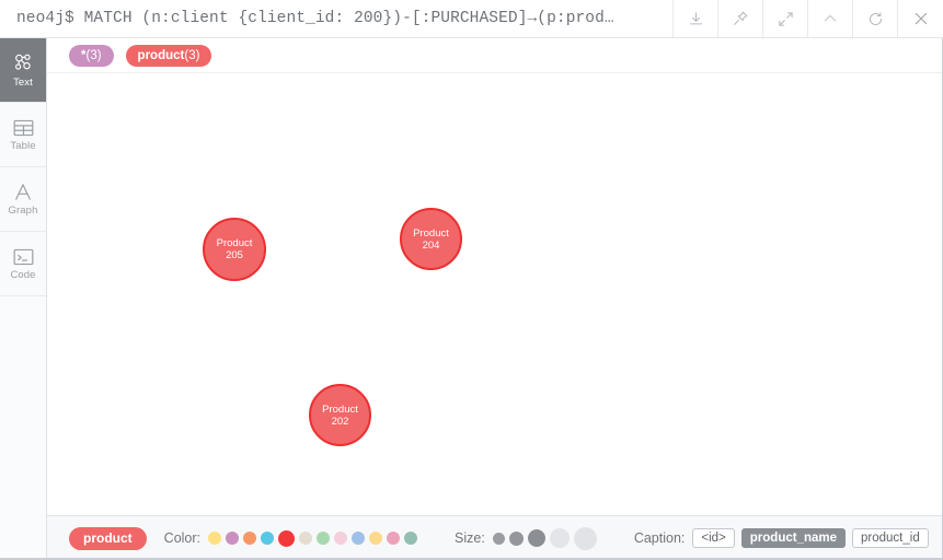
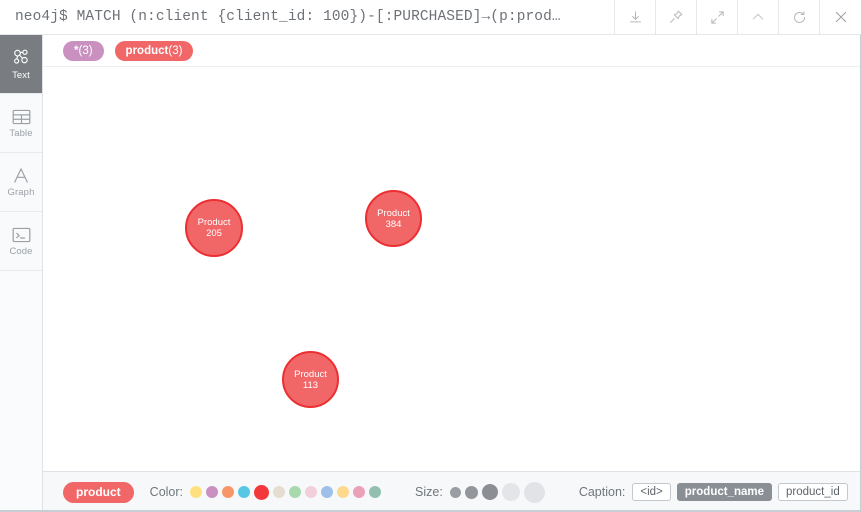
- neo4j$ MATCH (n:client {client_id: 200})-[:PURCHASED]→(p:prod…
+ neo4j$ MATCH (n:client {client_id: 100})-[:PURCHASED]→(p:prod…
  Text
  Table
  Graph
  Code
  *
  (3)
  product
  (3)
  Product
  205
  Product
- 204
+ 384
  Product
- 202
+ 113
  product
  Color:
  Size:
  Caption:
  <id>
  product_name
  product_id
